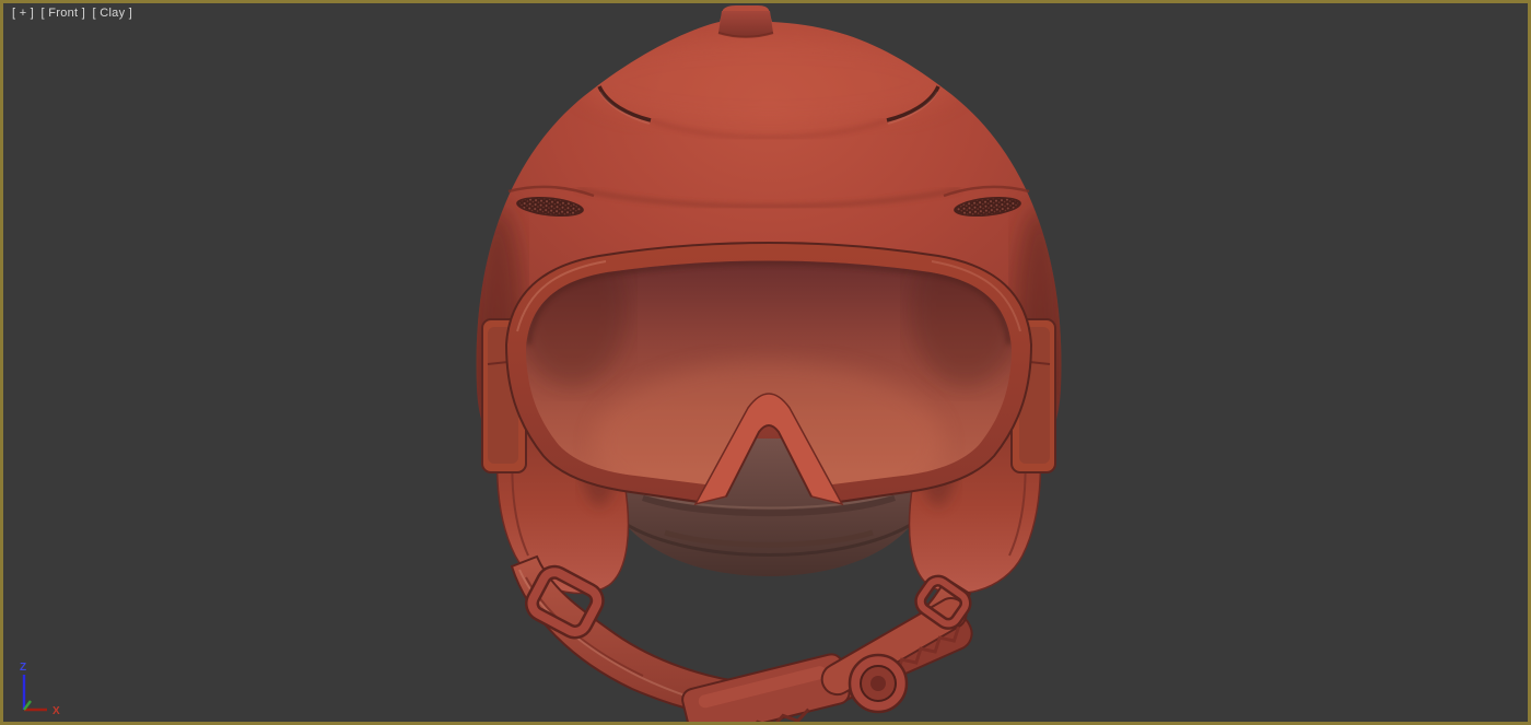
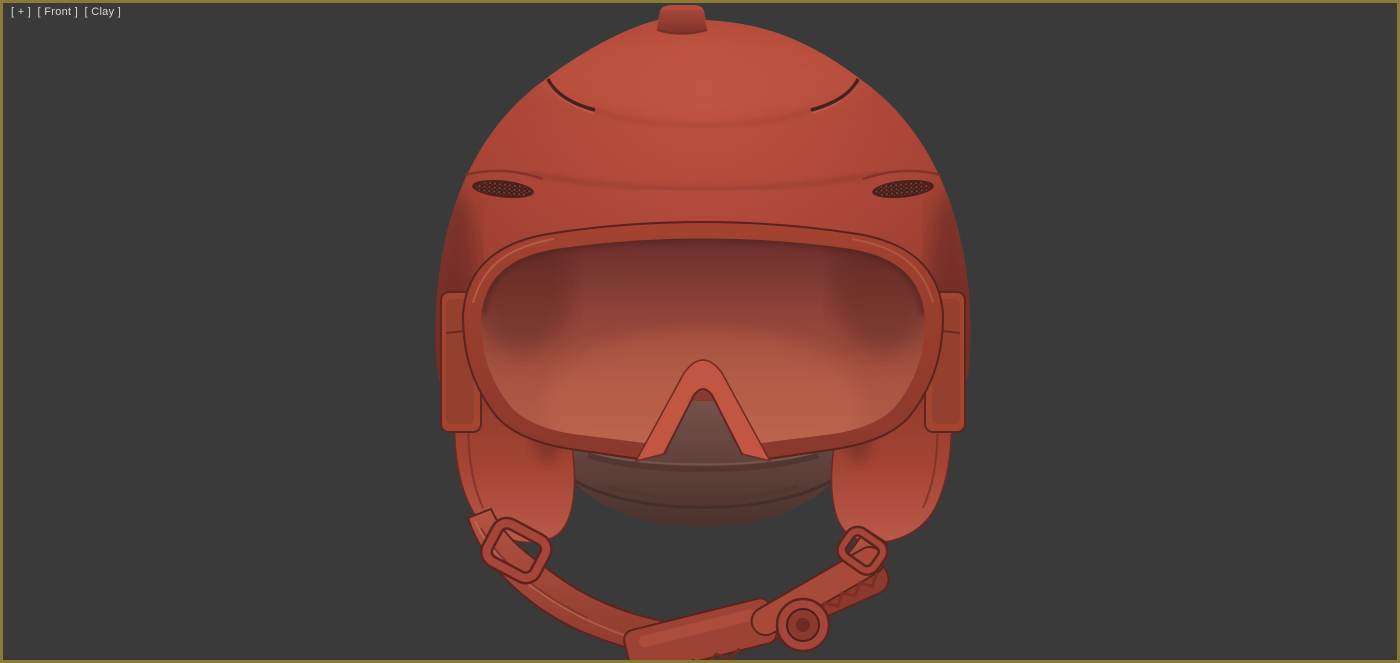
  [ + ] [ Front ] [ Clay ]
- Z
- X
